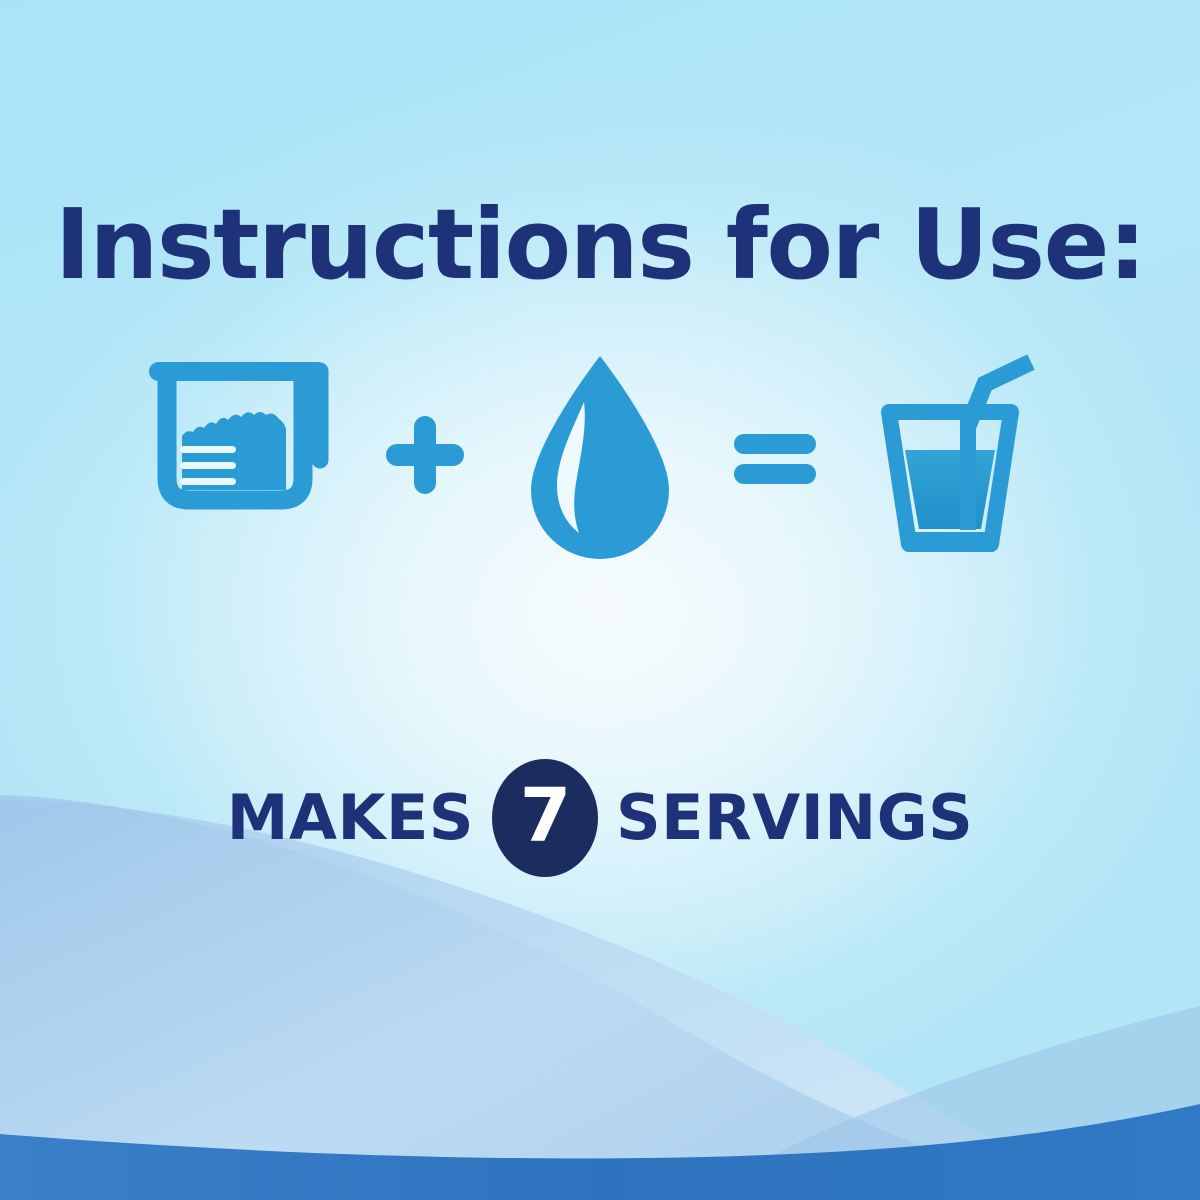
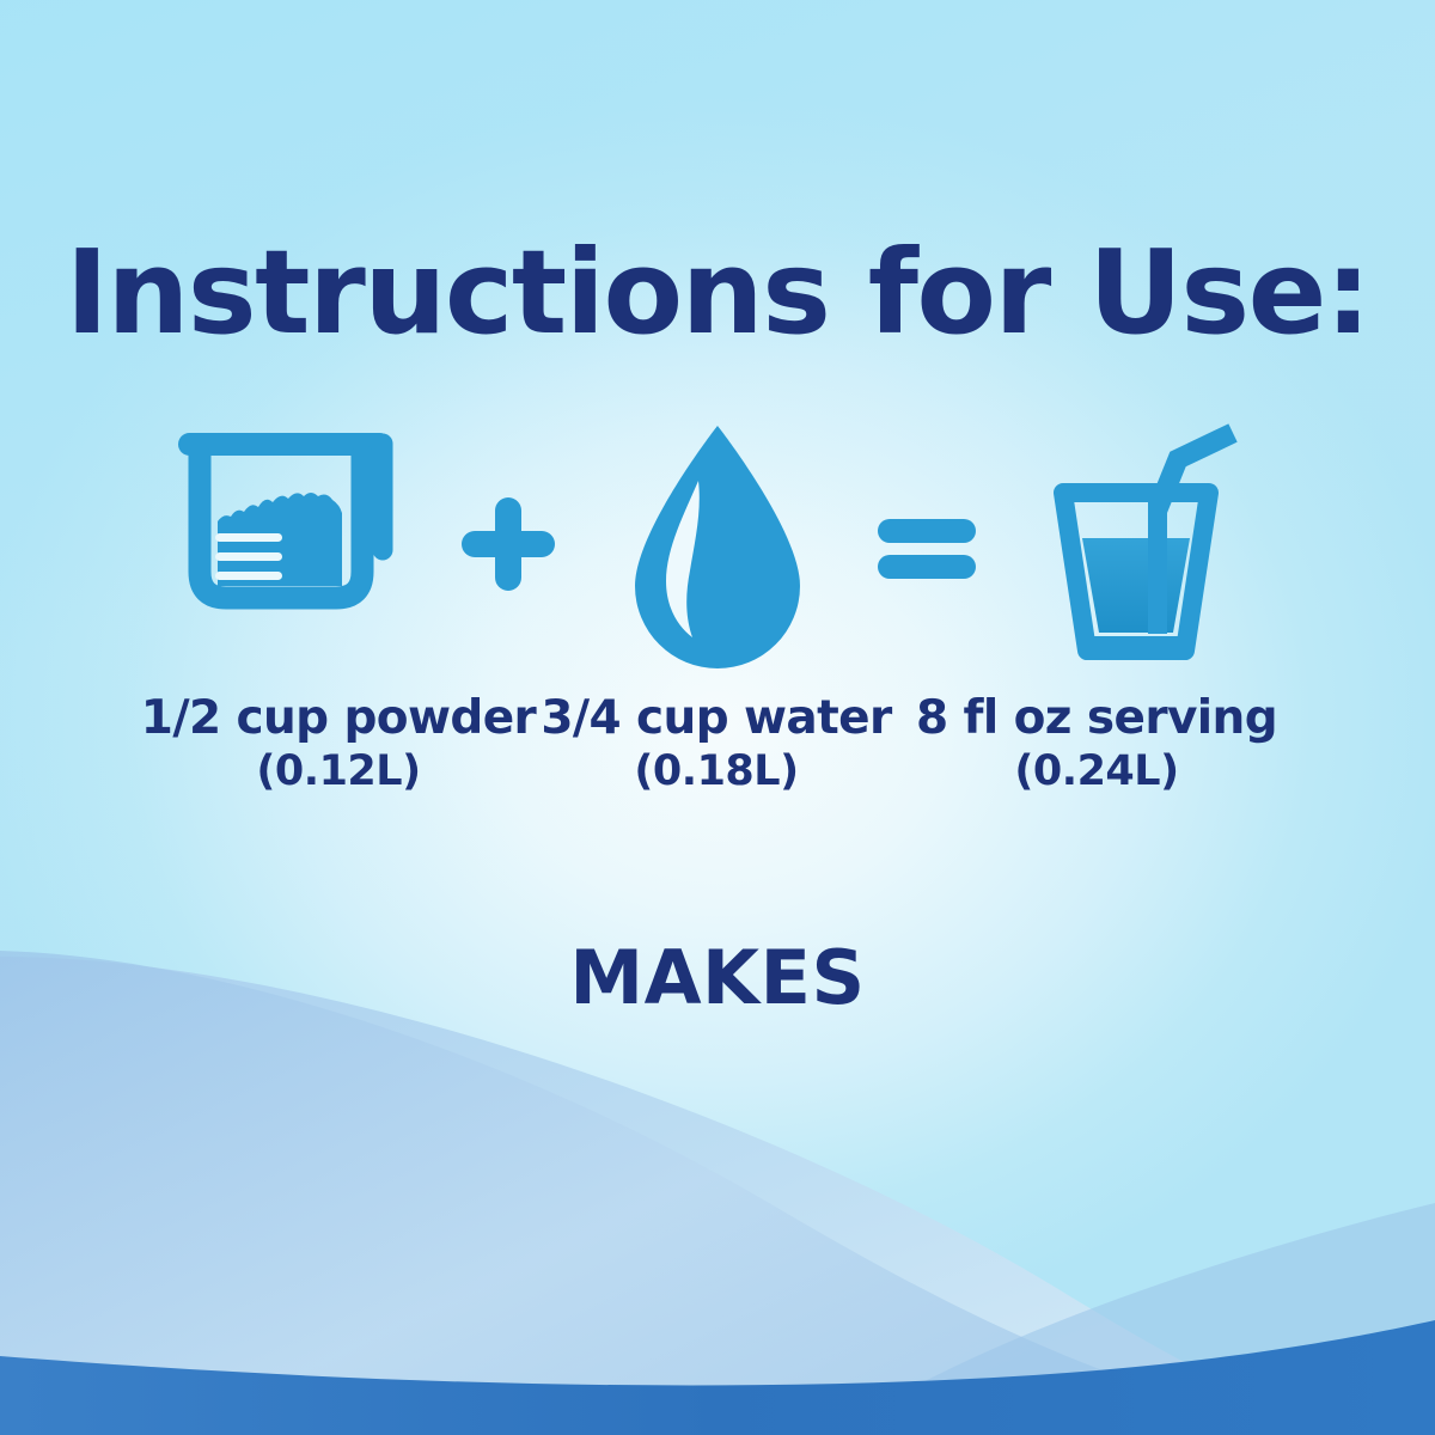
  Instructions for Use:
+ 1/2 cup powder
+ (0.12L)
+ 3/4 cup water
+ (0.18L)
+ 8 fl oz serving
+ (0.24L)
  MAKES
- 7
- SERVINGS
